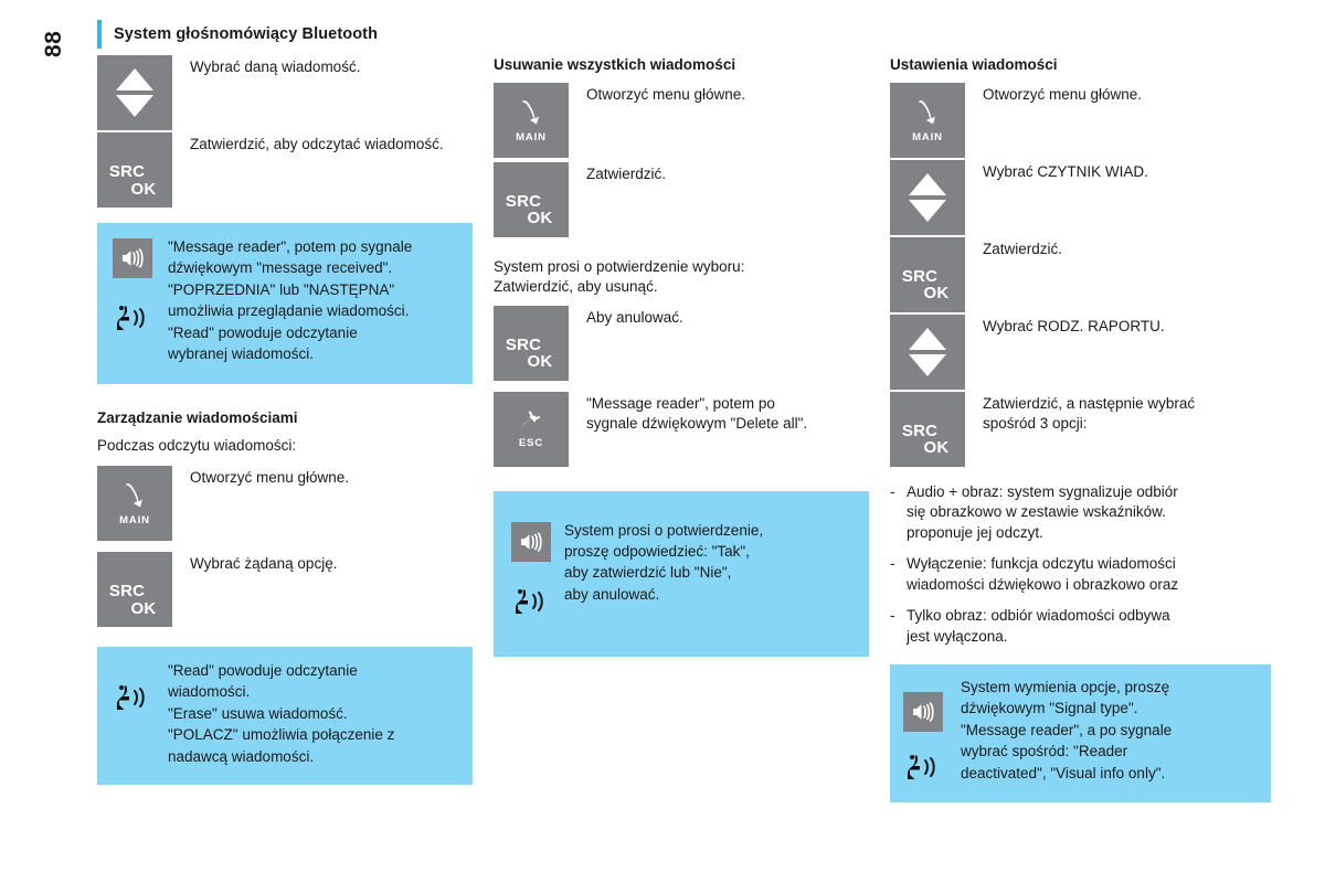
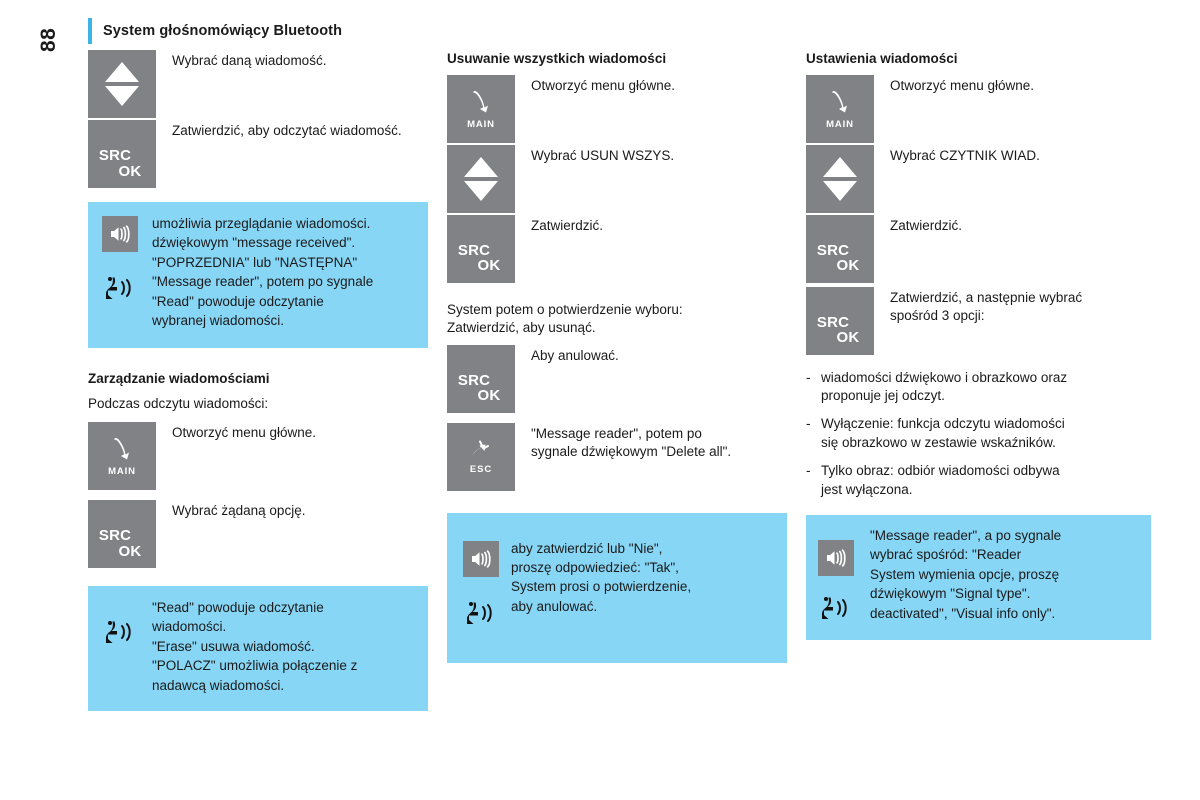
  System głośnomówiący Bluetooth
  Wybrać daną wiadomość.
  SRC
  OK
  Zatwierdzić, aby odczytać wiadomość.
- "Message reader", potem po sygnale
+ umożliwia przeglądanie wiadomości.
  dźwiękowym "message received".
  "POPRZEDNIA" lub "NASTĘPNA"
- umożliwia przeglądanie wiadomości.
+ "Message reader", potem po sygnale
  "Read" powoduje odczytanie
  wybranej wiadomości.
  Zarządzanie wiadomościami
  Podczas odczytu wiadomości:
  MAIN
  Otworzyć menu główne.
  SRC
  OK
  Wybrać żądaną opcję.
  "Read" powoduje odczytanie
  wiadomości.
  "Erase" usuwa wiadomość.
  "POLACZ" umożliwia połączenie z
  nadawcą wiadomości.
  Usuwanie wszystkich wiadomości
  MAIN
  Otworzyć menu główne.
+ Wybrać USUN WSZYS.
  SRC
  OK
  Zatwierdzić.
- System prosi o potwierdzenie wyboru:
+ System potem o potwierdzenie wyboru:
  Zatwierdzić, aby usunąć.
  SRC
  OK
  Aby anulować.
  ESC
  "Message reader", potem po
  sygnale dźwiękowym "Delete all".
- System prosi o potwierdzenie,
+ aby zatwierdzić lub "Nie",
  proszę odpowiedzieć: "Tak",
- aby zatwierdzić lub "Nie",
+ System prosi o potwierdzenie,
  aby anulować.
  Ustawienia wiadomości
  MAIN
  Otworzyć menu główne.
  Wybrać CZYTNIK WIAD.
  SRC
  OK
  Zatwierdzić.
- Wybrać RODZ. RAPORTU.
  SRC
  OK
  Zatwierdzić, a następnie wybrać
  spośród 3 opcji:
  -
- Audio + obraz: system sygnalizuje odbiór
- się obrazkowo w zestawie wskaźników.
+ wiadomości dźwiękowo i obrazkowo oraz
  proponuje jej odczyt.
  -
  Wyłączenie: funkcja odczytu wiadomości
- wiadomości dźwiękowo i obrazkowo oraz
+ się obrazkowo w zestawie wskaźników.
  -
  Tylko obraz: odbiór wiadomości odbywa
  jest wyłączona.
- System wymienia opcje, proszę
+ "Message reader", a po sygnale
- dźwiękowym "Signal type".
+ wybrać spośród: "Reader
- "Message reader", a po sygnale
+ System wymienia opcje, proszę
- wybrać spośród: "Reader
+ dźwiękowym "Signal type".
  deactivated", "Visual info only".
